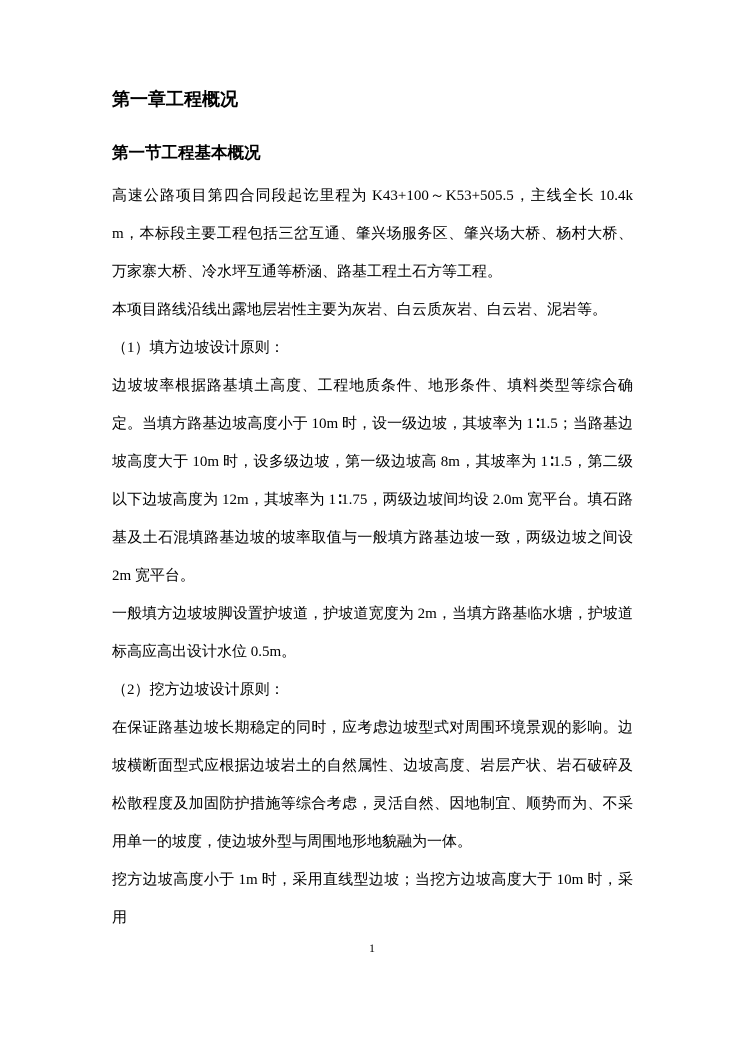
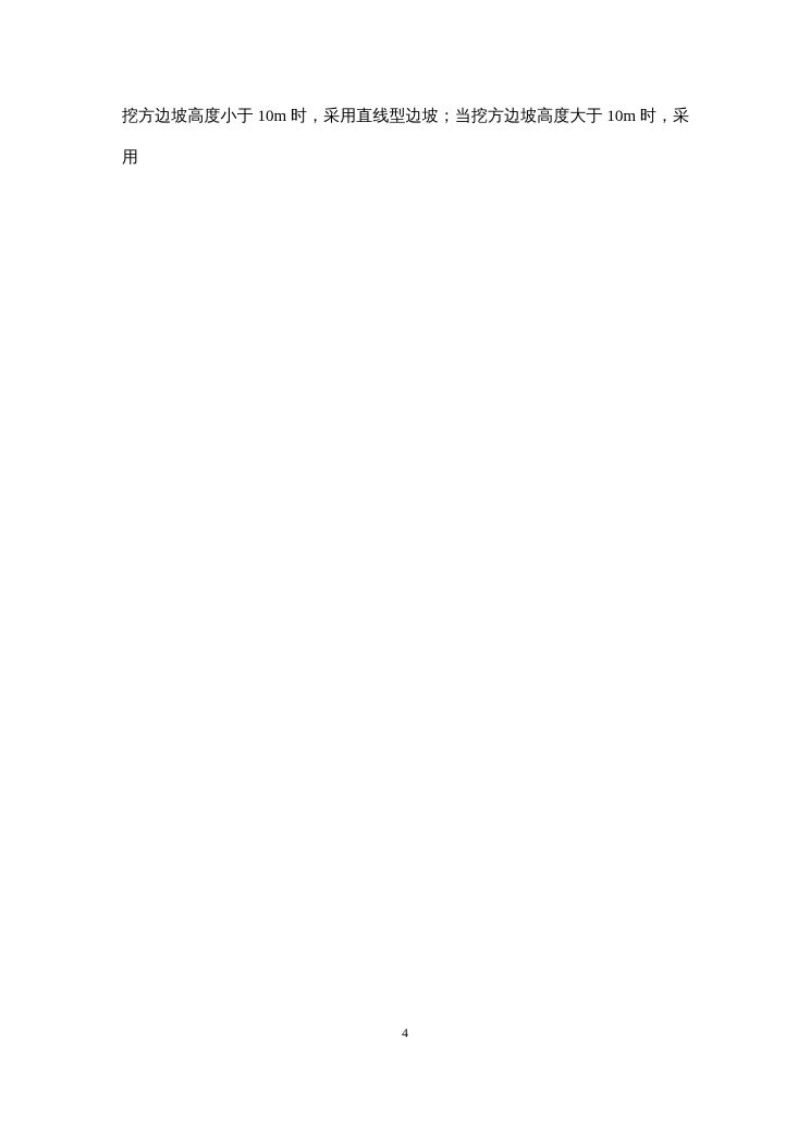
- 第一章工程概况
- 第一节工程基本概况
- 高速公路项目第四合同段起讫里程为 K43+100～K53+505.5，主线全长 10.4km，本标段主要工程包括三岔互通、肇兴场服务区、肇兴场大桥、杨村大桥、万家寨大桥、冷水坪互通等桥涵、路基工程土石方等工程。
- 本项目路线沿线出露地层岩性主要为灰岩、白云质灰岩、白云岩、泥岩等。
- （1）填方边坡设计原则：
- 边坡坡率根据路基填土高度、工程地质条件、地形条件、填料类型等综合确定。当填方路基边坡高度小于 10m 时，设一级边坡，其坡率为 1∶1.5；当路基边坡高度大于 10m 时，设多级边坡，第一级边坡高 8m，其坡率为 1∶1.5，第二级以下边坡高度为 12m，其坡率为 1∶1.75，两级边坡间均设 2.0m 宽平台。填石路基及土石混填路基边坡的坡率取值与一般填方路基边坡一致，两级边坡之间设 2m 宽平台。
- 一般填方边坡坡脚设置护坡道，护坡道宽度为 2m，当填方路基临水塘，护坡道标高应高出设计水位 0.5m。
- （2）挖方边坡设计原则：
- 在保证路基边坡长期稳定的同时，应考虑边坡型式对周围环境景观的影响。边坡横断面型式应根据边坡岩土的自然属性、边坡高度、岩层产状、岩石破碎及松散程度及加固防护措施等综合考虑，灵活自然、因地制宜、顺势而为、不采用单一的坡度，使边坡外型与周围地形地貌融为一体。
- 挖方边坡高度小于 1m 时，采用直线型边坡；当挖方边坡高度大于 10m 时，采用
+ 挖方边坡高度小于 10m 时，采用直线型边坡；当挖方边坡高度大于 10m 时，采用
- 1
+ 4
